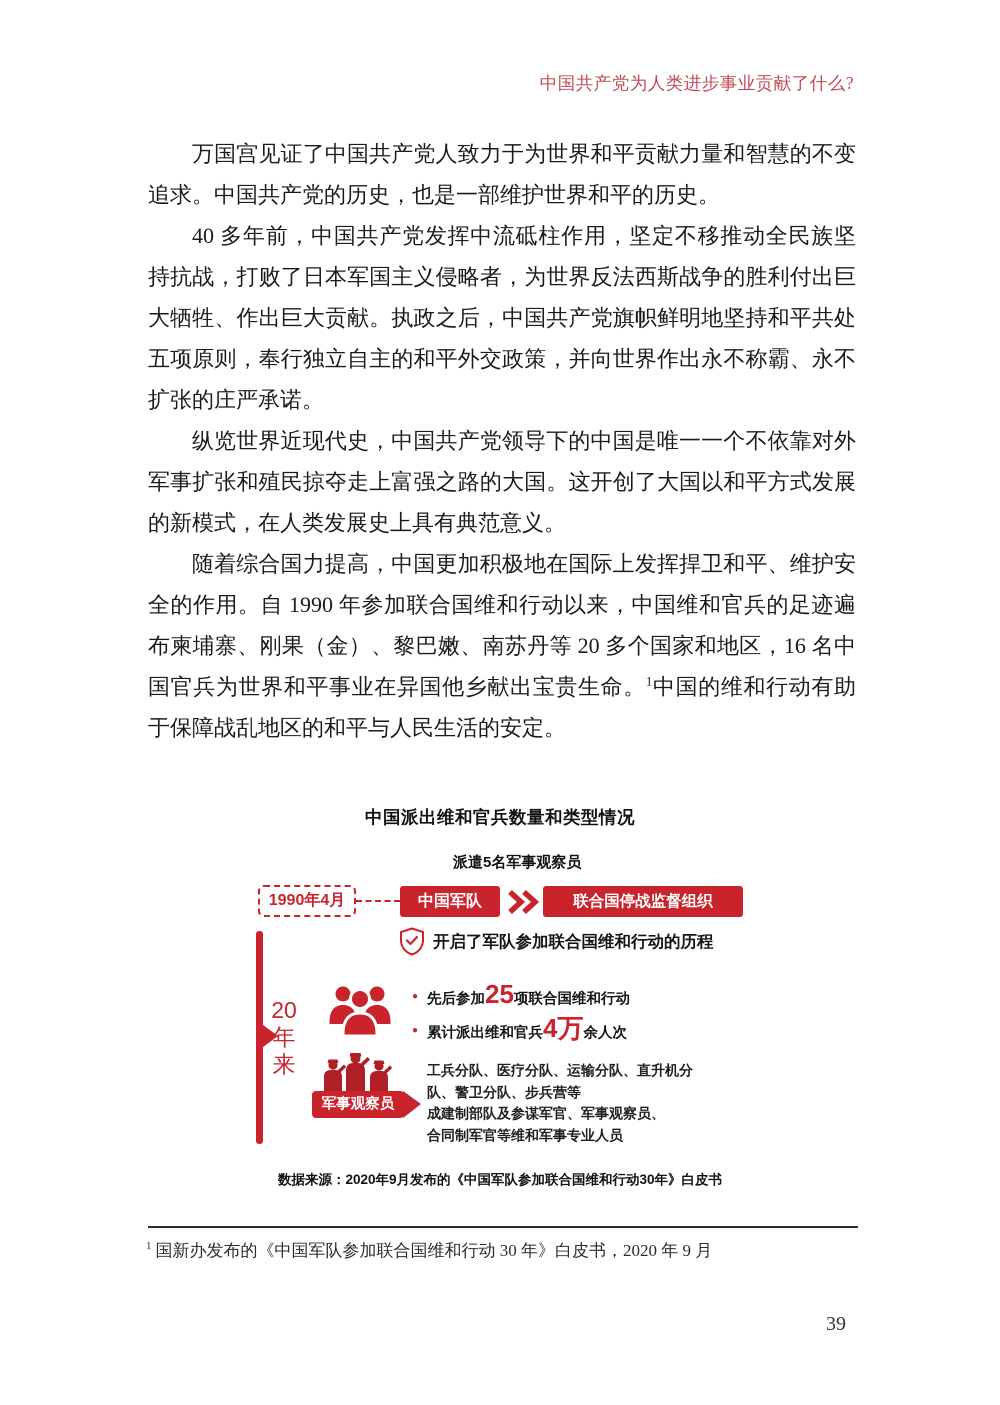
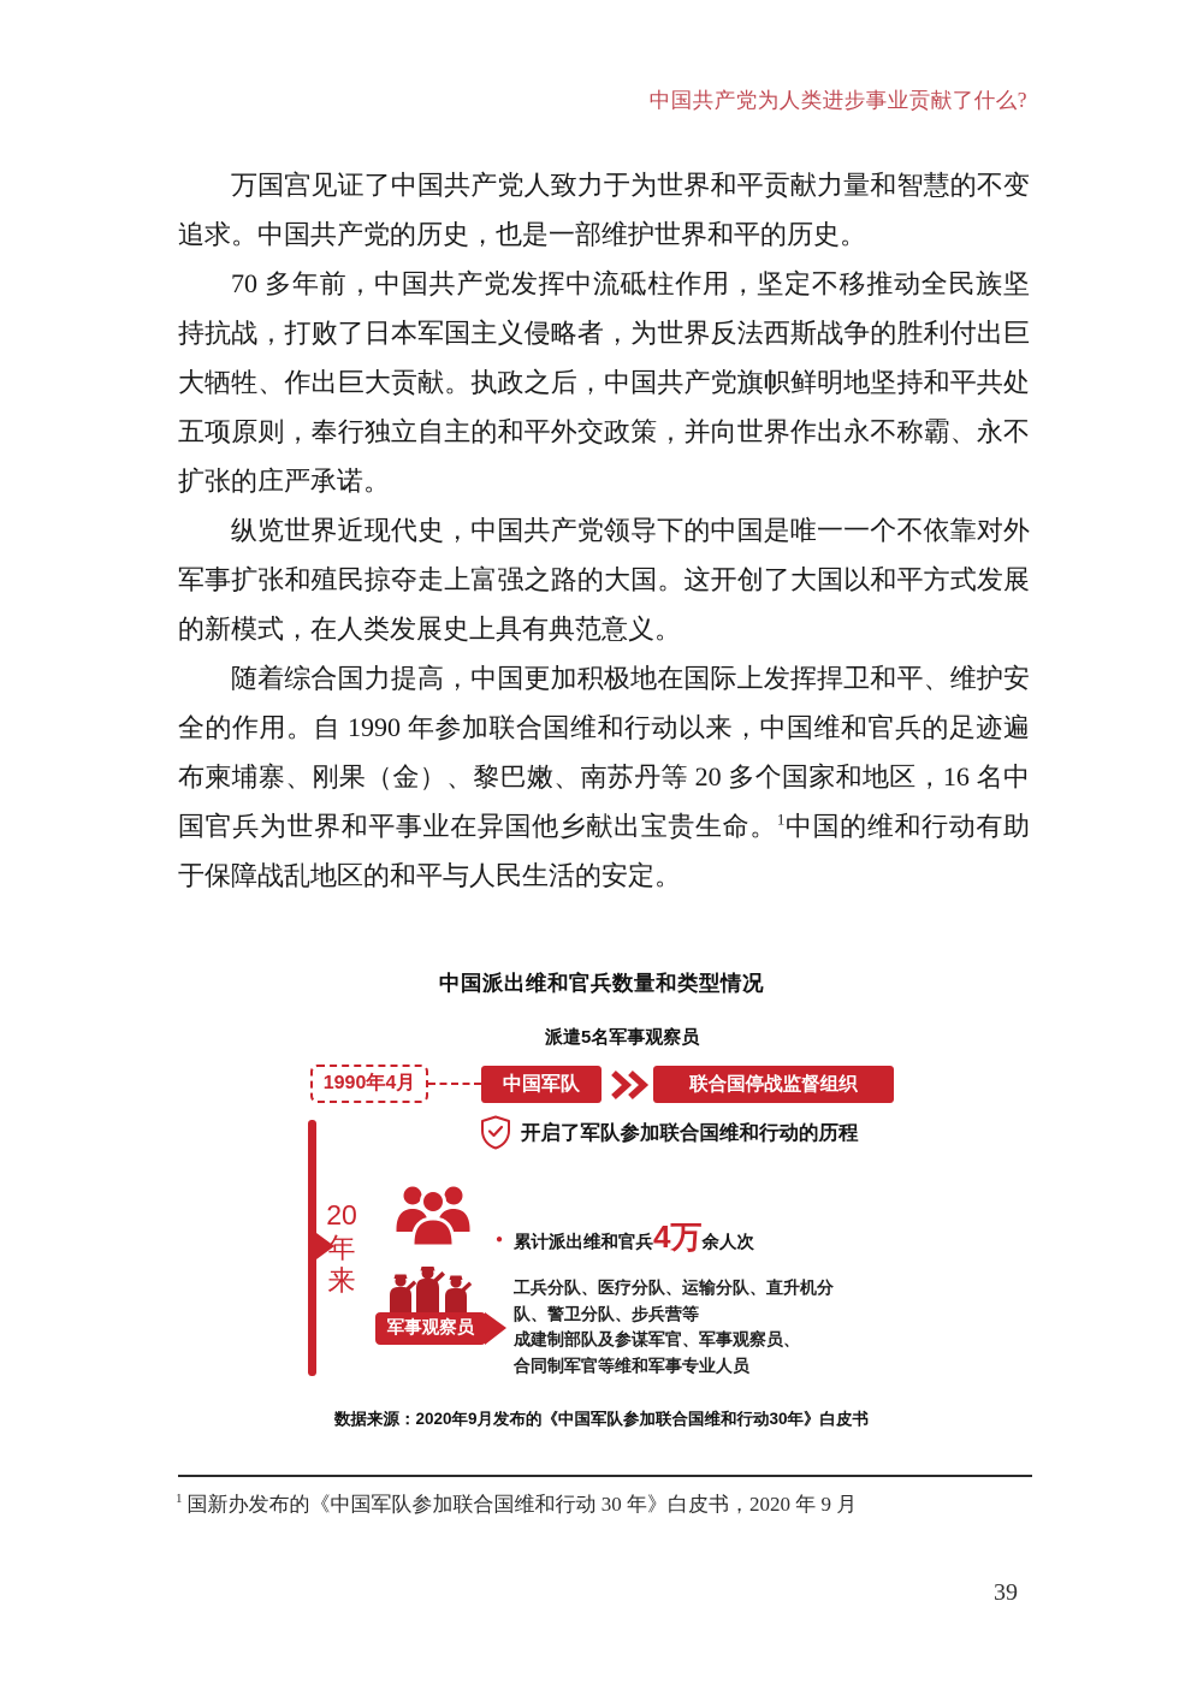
  中国共产党为人类进步事业贡献了什么?
  万国宫见证了中国共产党人致力于为世界和平贡献力量和智慧的不变追求。中国共产党的历史，也是一部维护世界和平的历史。
- 40 多年前，中国共产党发挥中流砥柱作用，坚定不移推动全民族坚持抗战，打败了日本军国主义侵略者，为世界反法西斯战争的胜利付出巨大牺牲、作出巨大贡献。执政之后，中国共产党旗帜鲜明地坚持和平共处五项原则，奉行独立自主的和平外交政策，并向世界作出永不称霸、永不扩张的庄严承诺。
+ 70 多年前，中国共产党发挥中流砥柱作用，坚定不移推动全民族坚持抗战，打败了日本军国主义侵略者，为世界反法西斯战争的胜利付出巨大牺牲、作出巨大贡献。执政之后，中国共产党旗帜鲜明地坚持和平共处五项原则，奉行独立自主的和平外交政策，并向世界作出永不称霸、永不扩张的庄严承诺。
  纵览世界近现代史，中国共产党领导下的中国是唯一一个不依靠对外军事扩张和殖民掠夺走上富强之路的大国。这开创了大国以和平方式发展的新模式，在人类发展史上具有典范意义。
  随着综合国力提高，中国更加积极地在国际上发挥捍卫和平、维护安全的作用。自 1990 年参加联合国维和行动以来，中国维和官兵的足迹遍布柬埔寨、刚果（金）、黎巴嫩、南苏丹等 20 多个国家和地区，16 名中国官兵为世界和平事业在异国他乡献出宝贵生命。1中国的维和行动有助于保障战乱地区的和平与人民生活的安定。
  中国派出维和官兵数量和类型情况
  派遣5名军事观察员
  1990年4月
  中国军队
  联合国停战监督组织
  开启了军队参加联合国维和行动的历程
  20
  年
  来
- ● 先后参加25项联合国维和行动
  ● 累计派出维和官兵4万余人次
  军事观察员
  工兵分队、医疗分队、运输分队、直升机分队、警卫分队、步兵营等
  成建制部队及参谋军官、军事观察员、合同制军官等维和军事专业人员
  数据来源：2020年9月发布的《中国军队参加联合国维和行动30年》白皮书
  1 国新办发布的《中国军队参加联合国维和行动 30 年》白皮书，2020 年 9 月
  39
